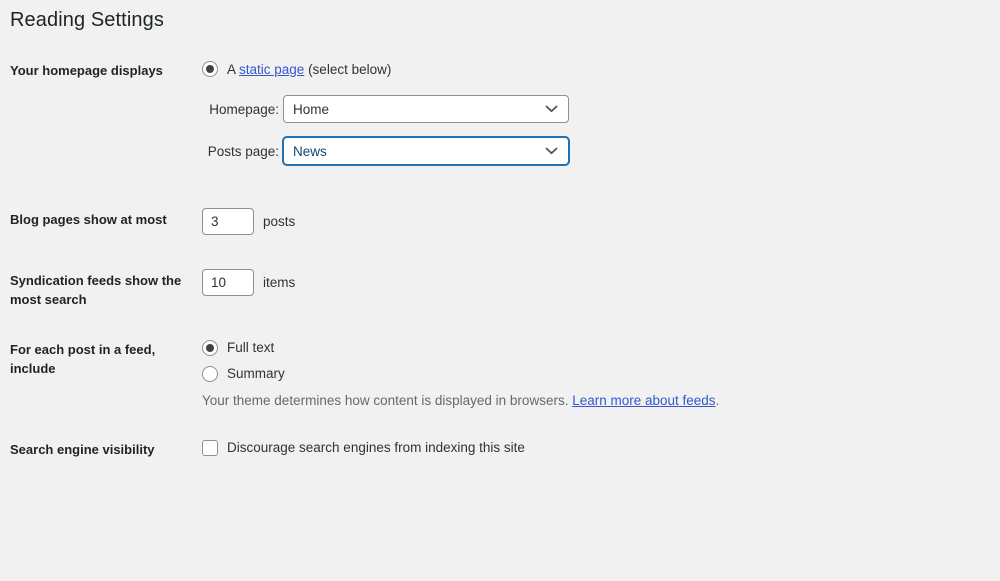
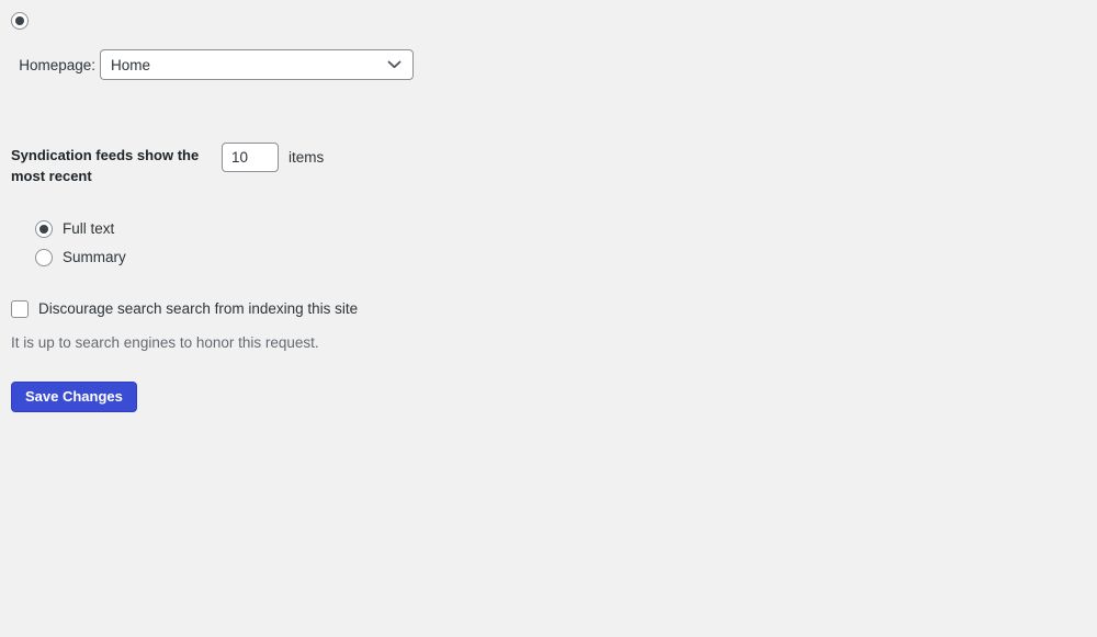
- Reading Settings
- Your homepage displays
- A static page (select below)
  Homepage:
  Home
- Posts page:
- News
- Blog pages show at most
- 3
- posts
- Syndication feeds show the most search
+ Syndication feeds show the most recent
  10
  items
- For each post in a feed, include
  Full text
  Summary
- Your theme determines how content is displayed in browsers. Learn more about feeds.
- Search engine visibility
- Discourage search engines from indexing this site
+ Discourage search search from indexing this site
+ It is up to search engines to honor this request.
+ Save Changes
